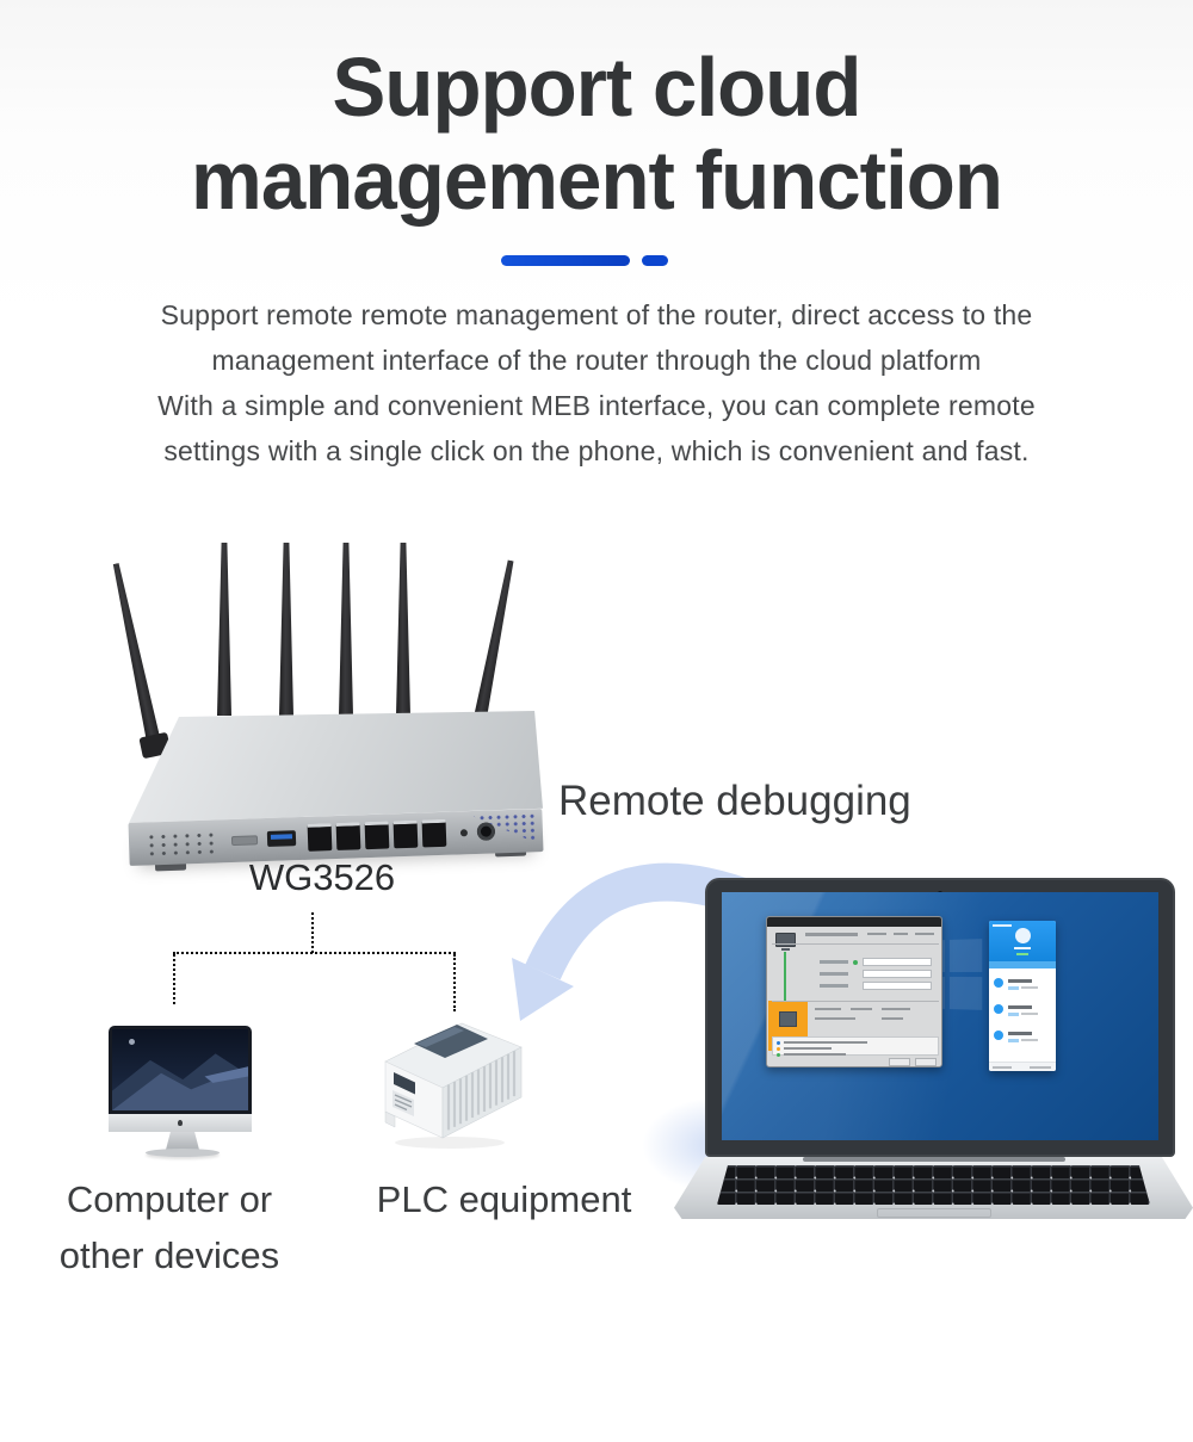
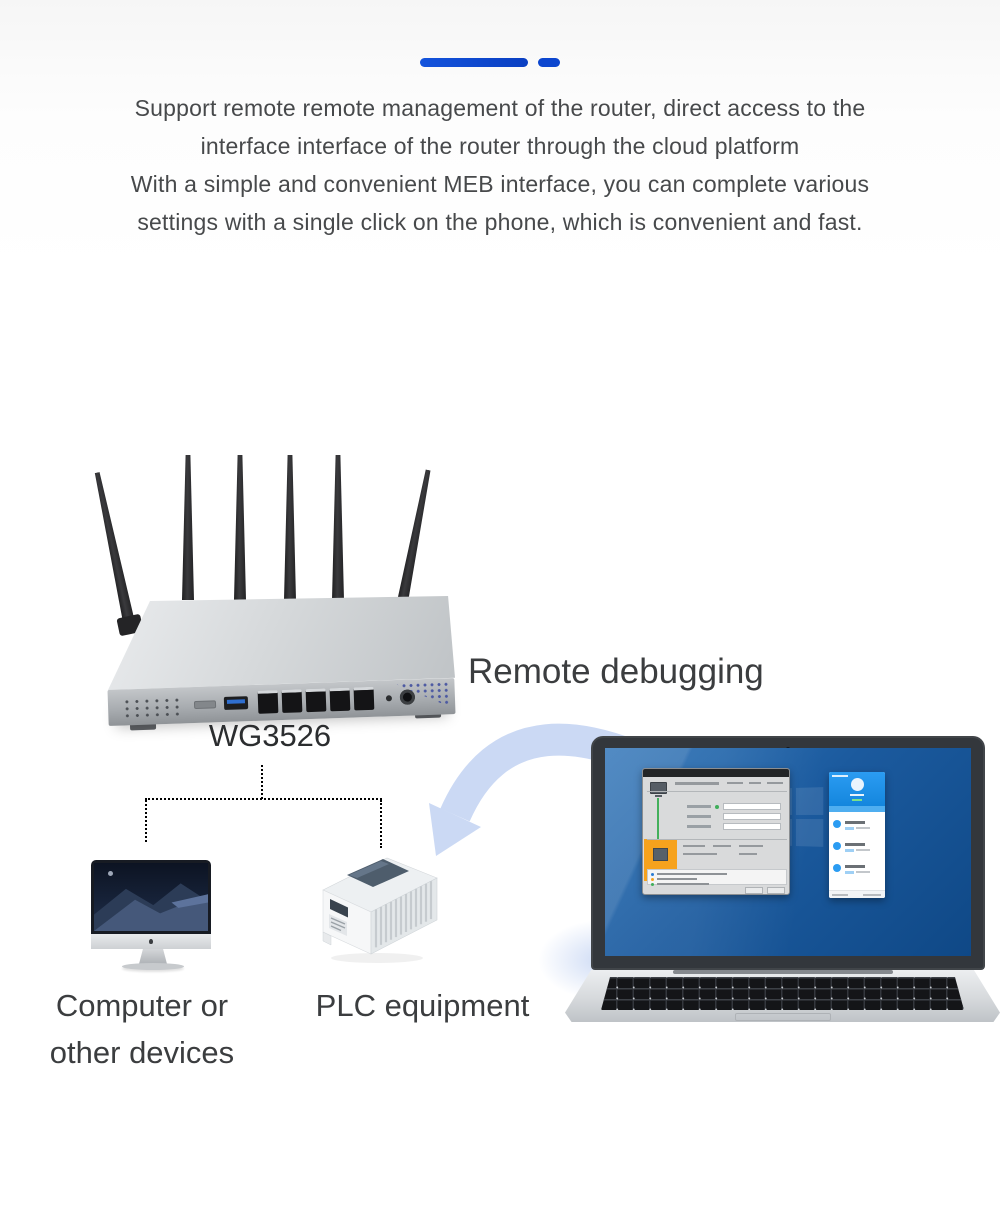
- Support cloud
- management function
  Support remote remote management of the router, direct access to the
- management interface of the router through the cloud platform
+ interface interface of the router through the cloud platform
- With a simple and convenient MEB interface, you can complete remote
+ With a simple and convenient MEB interface, you can complete various
  settings with a single click on the phone, which is convenient and fast.
  WG3526
  Remote debugging
  Computer or
  other devices
  PLC equipment
